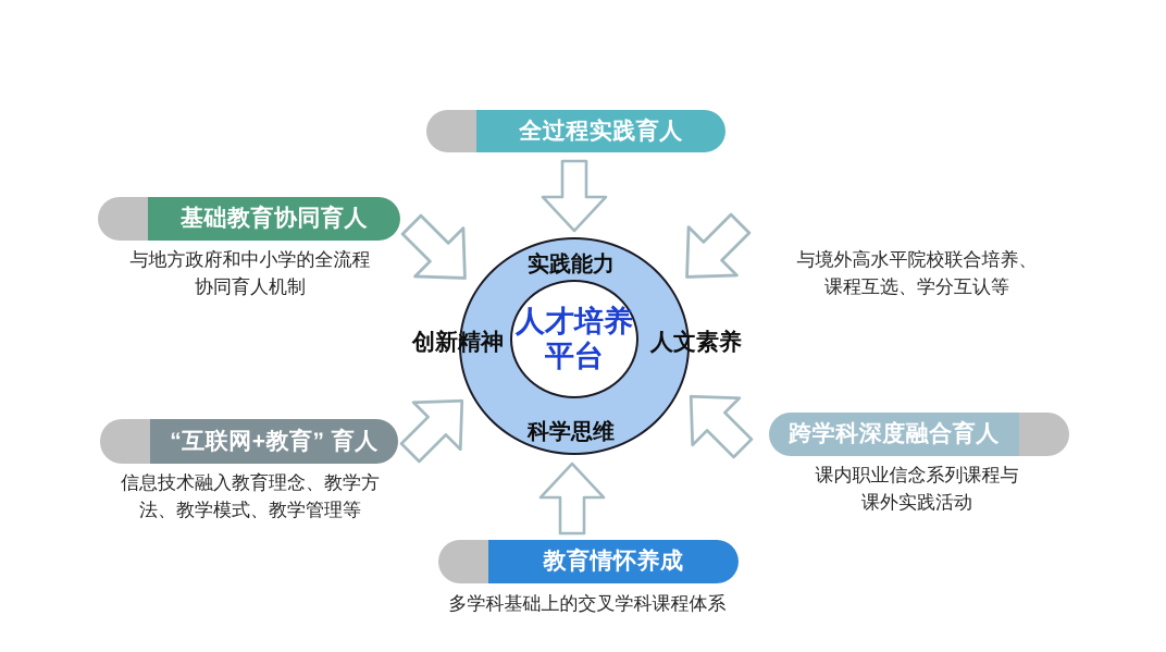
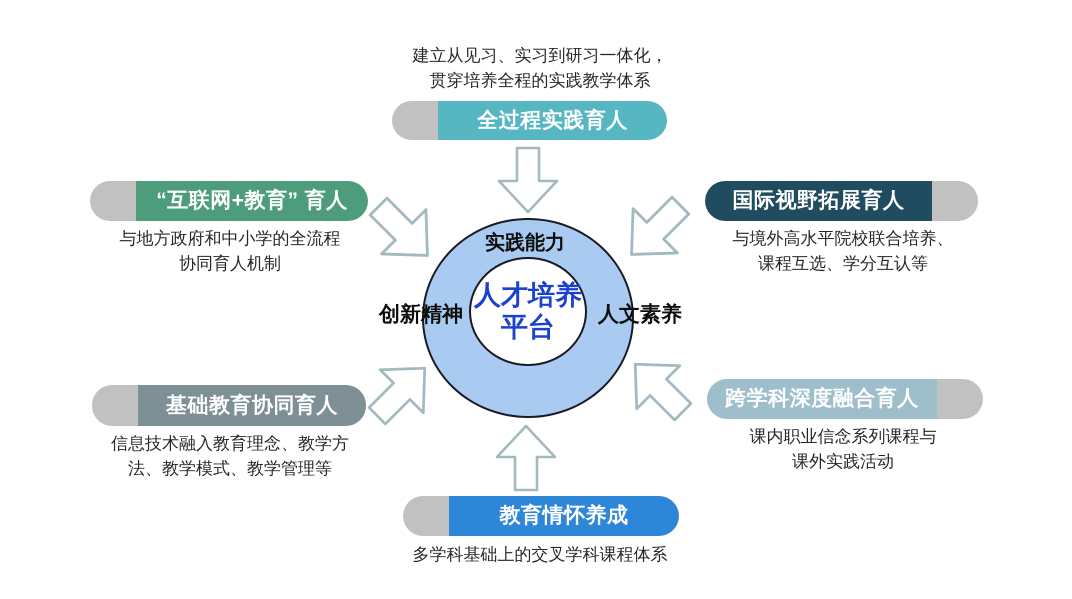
+ 建立从见习、实习到研习一体化，
+ 贯穿培养全程的实践教学体系
  全过程实践育人
- 基础教育协同育人
+ “互联网+教育” 育人
  与地方政府和中小学的全流程
  协同育人机制
+ 国际视野拓展育人
  与境外高水平院校联合培养、
  课程互选、学分互认等
- “互联网+教育” 育人
+ 基础教育协同育人
  信息技术融入教育理念、教学方
  法、教学模式、教学管理等
  跨学科深度融合育人
  课内职业信念系列课程与
  课外实践活动
  教育情怀养成
  多学科基础上的交叉学科课程体系
  人才培养
  平台
  实践能力
- 科学思维
  创新精神
  人文素养
